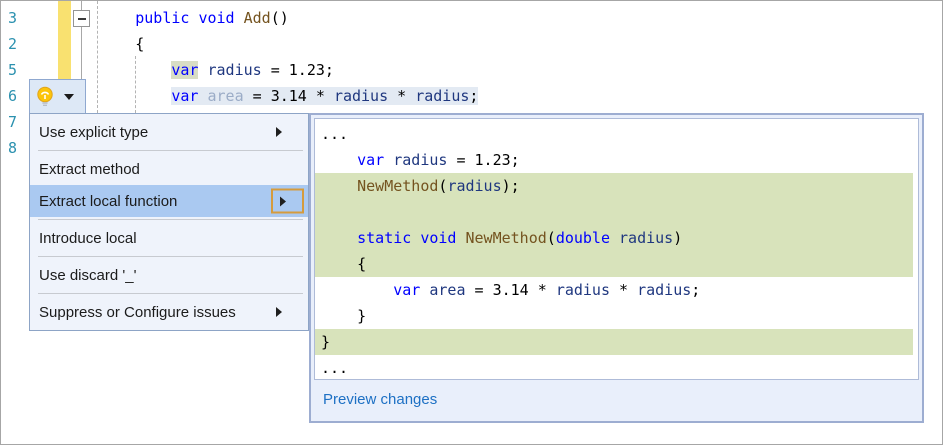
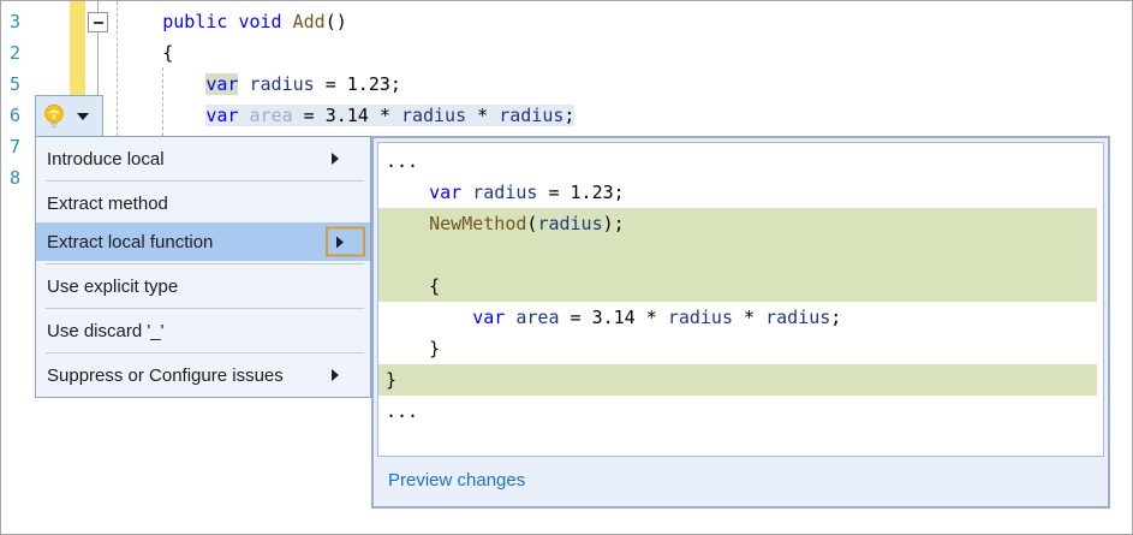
  3
  2
  5
  6
  7
  8
  public void Add()
  {
  var radius = 1.23;
  var area = 3.14 * radius * radius;
- Use explicit type
+ Introduce local
  Extract method
  Extract local function
- Introduce local
+ Use explicit type
  Use discard '_'
  Suppress or Configure issues
  ...
  var radius = 1.23;
  NewMethod(radius);
- static void NewMethod(double radius)
  {
  var area = 3.14 * radius * radius;
  }
  }
  ...
  Preview changes
